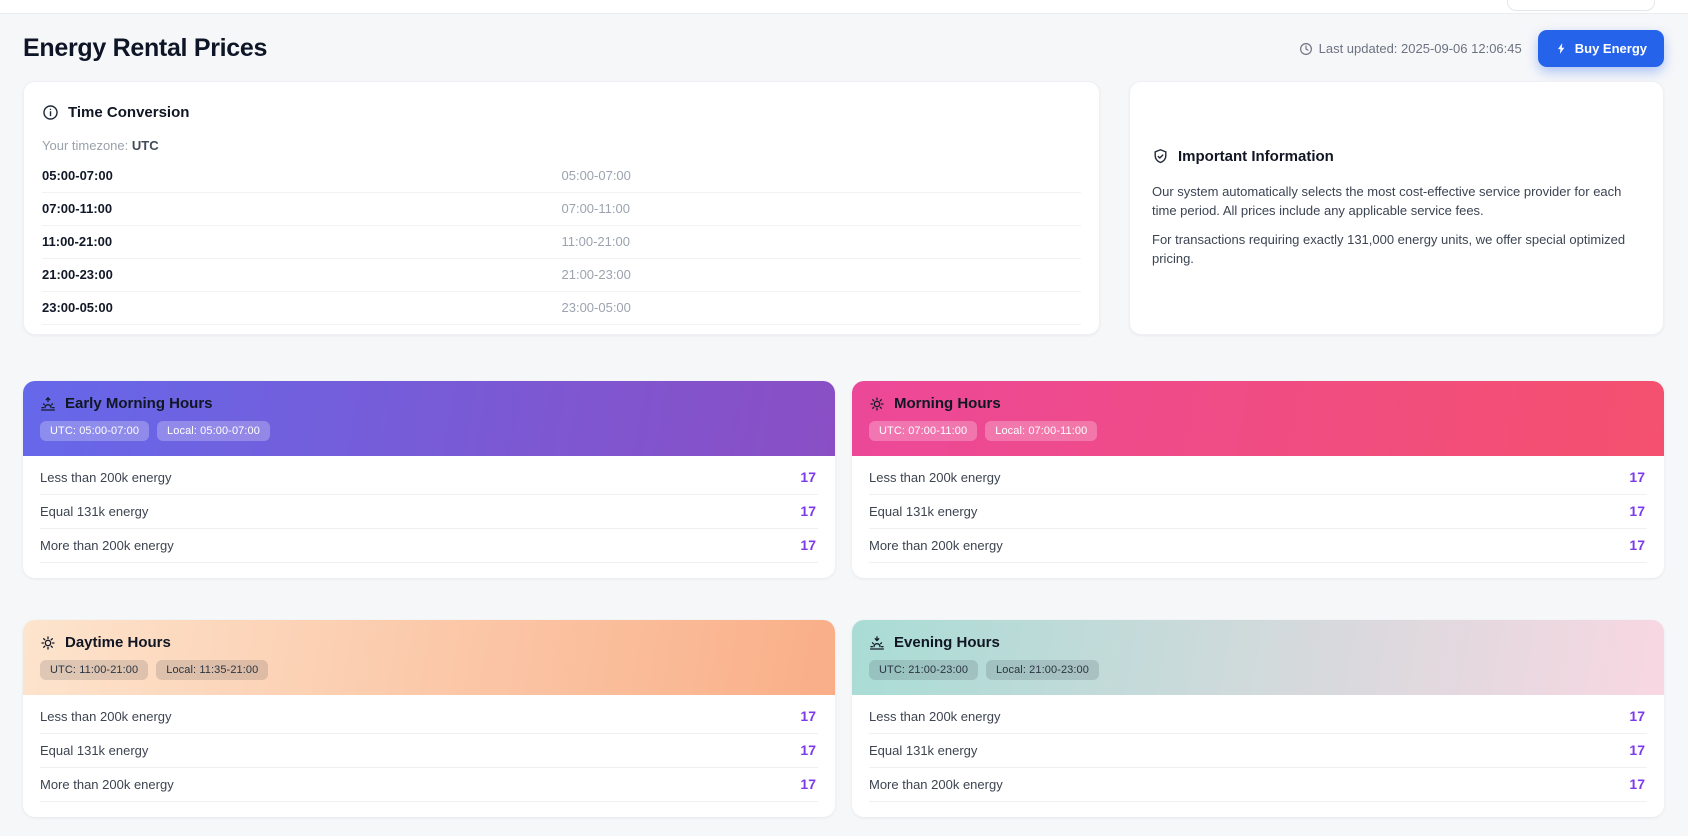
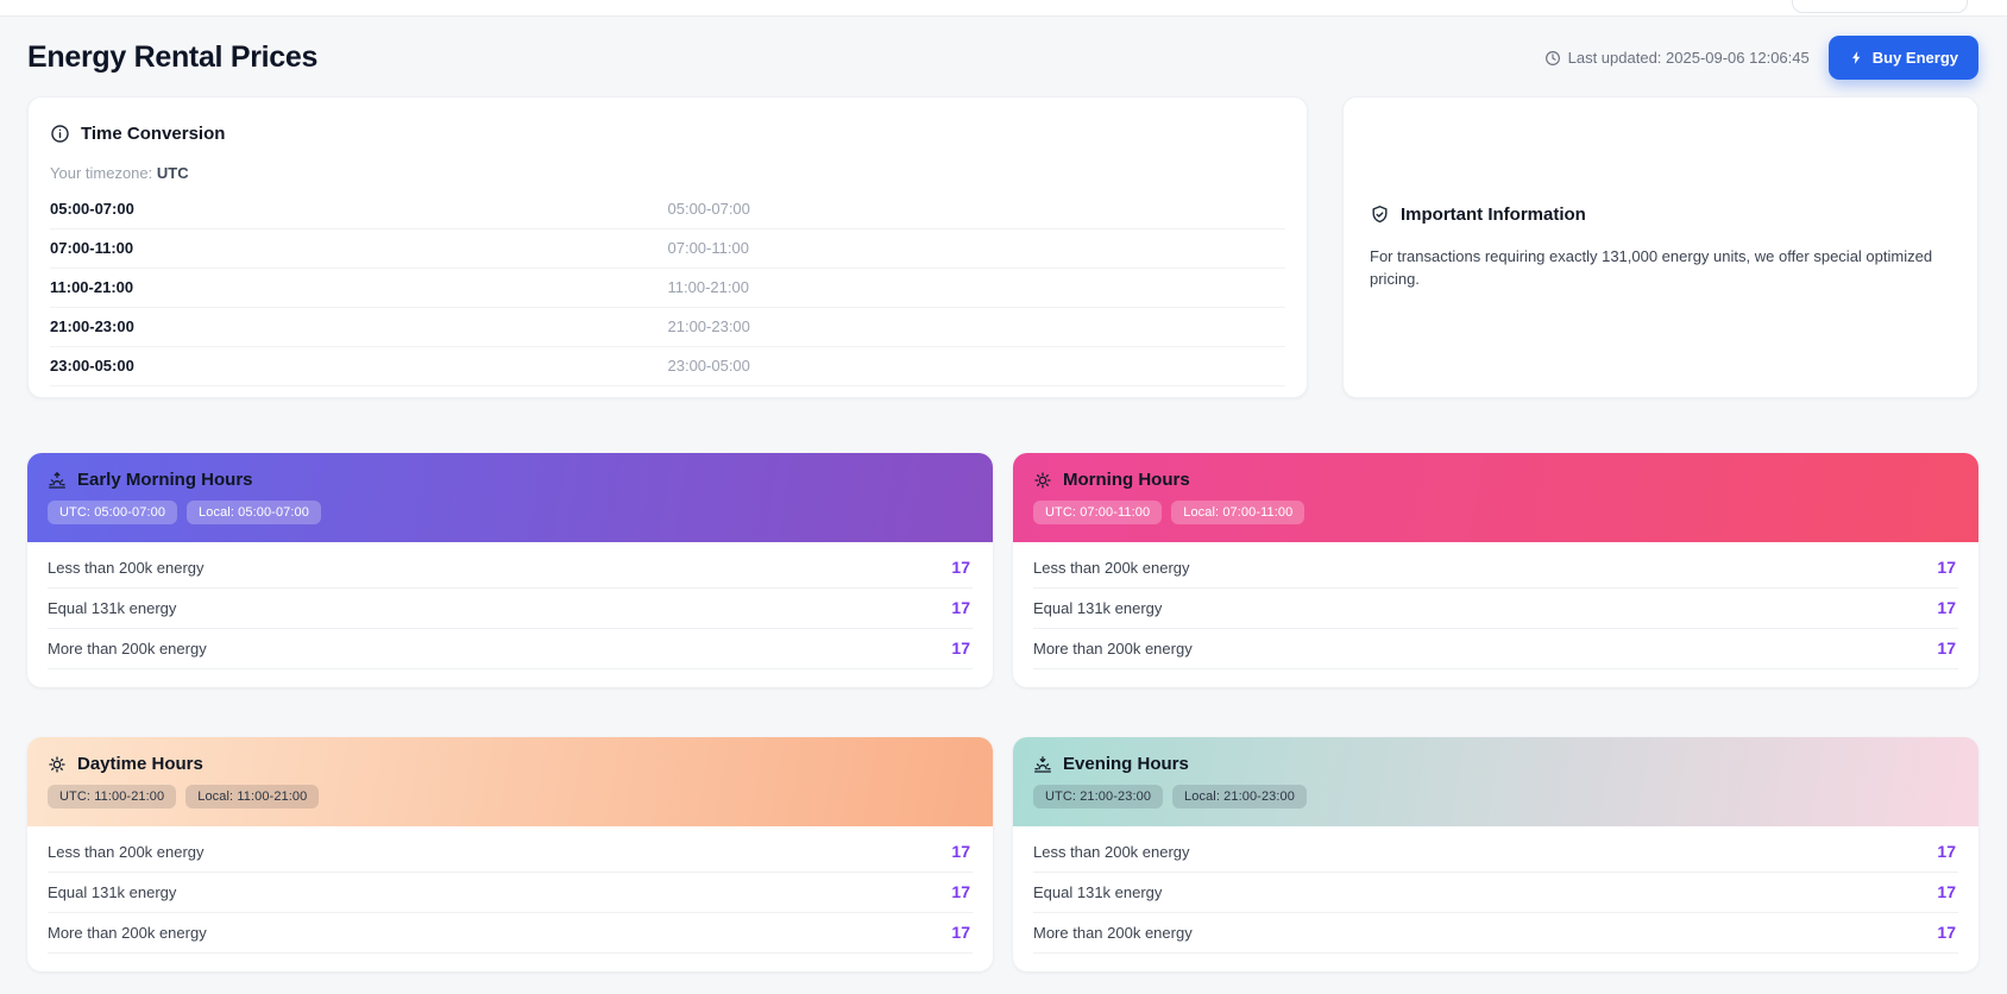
  Energy Rental Prices
  Last updated: 2025-09-06 12:06:45
  Buy Energy
  Time Conversion
  Your timezone: UTC
  05:00-07:00
  05:00-07:00
  07:00-11:00
  07:00-11:00
  11:00-21:00
  11:00-21:00
  21:00-23:00
  21:00-23:00
  23:00-05:00
  23:00-05:00
  Important Information
- Our system automatically selects the most cost-effective service provider for each time period. All prices include any applicable service fees.
  For transactions requiring exactly 131,000 energy units, we offer special optimized pricing.
  Early Morning Hours
  UTC: 05:00-07:00
  Local: 05:00-07:00
  Less than 200k energy
  17
  Equal 131k energy
  17
  More than 200k energy
  17
  Morning Hours
  UTC: 07:00-11:00
  Local: 07:00-11:00
  Less than 200k energy
  17
  Equal 131k energy
  17
  More than 200k energy
  17
  Daytime Hours
  UTC: 11:00-21:00
- Local: 11:35-21:00
+ Local: 11:00-21:00
  Less than 200k energy
  17
  Equal 131k energy
  17
  More than 200k energy
  17
  Evening Hours
  UTC: 21:00-23:00
  Local: 21:00-23:00
  Less than 200k energy
  17
  Equal 131k energy
  17
  More than 200k energy
  17
